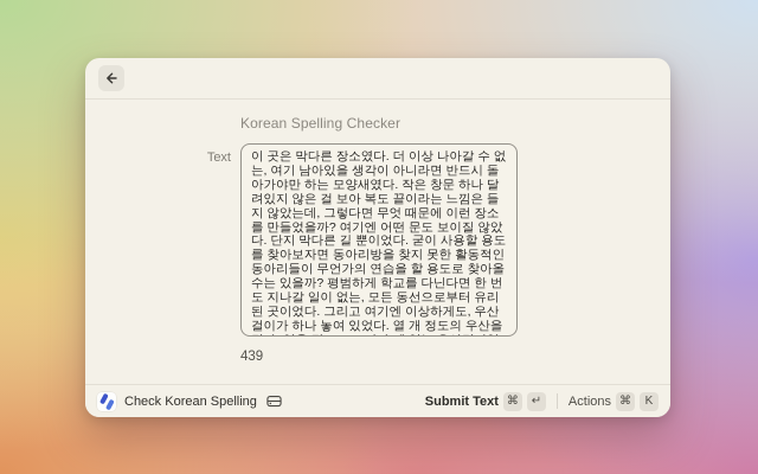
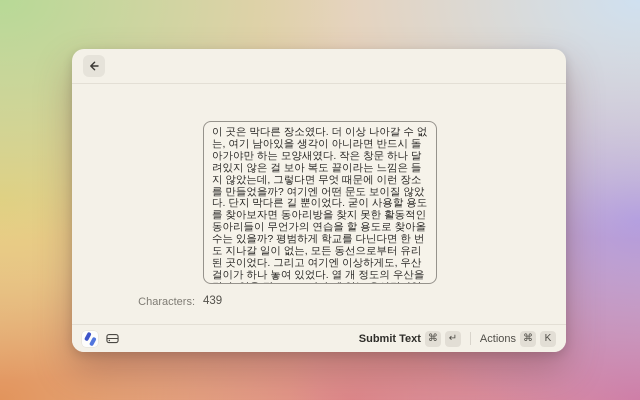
- Korean Spelling Checker
- Text
  이 곳은 막다른 장소였다. 더 이상 나아갈 수 없는, 여기 남아있을 생각이 아니라면 반드시 돌아가야만 하는 모양새였다. 작은 창문 하나 달려있지 않은 걸 보아 복도 끝이라는 느낌은 들지 않았는데, 그렇다면 무엇 때문에 이런 장소를 만들었을까? 여기엔 어떤 문도 보이질 않았다. 단지 막다른 길 뿐이었다. 굳이 사용할 용도를 찾아보자면 동아리방을 찾지 못한 활동적인 동아리들이 무언가의 연습을 할 용도로 찾아올 수는 있을까? 평범하게 학교를 다닌다면 한 번도 지나갈 일이 없는, 모든 동선으로부터 유리된 곳이었다. 그리고 여기엔 이상하게도, 우산걸이가 하나 놓여 있었다. 열 개 정도의 우산을
+ Characters:
  439
- Check Korean Spelling
  Submit Text
  ⌘
  ↵
  Actions
  ⌘
  K
